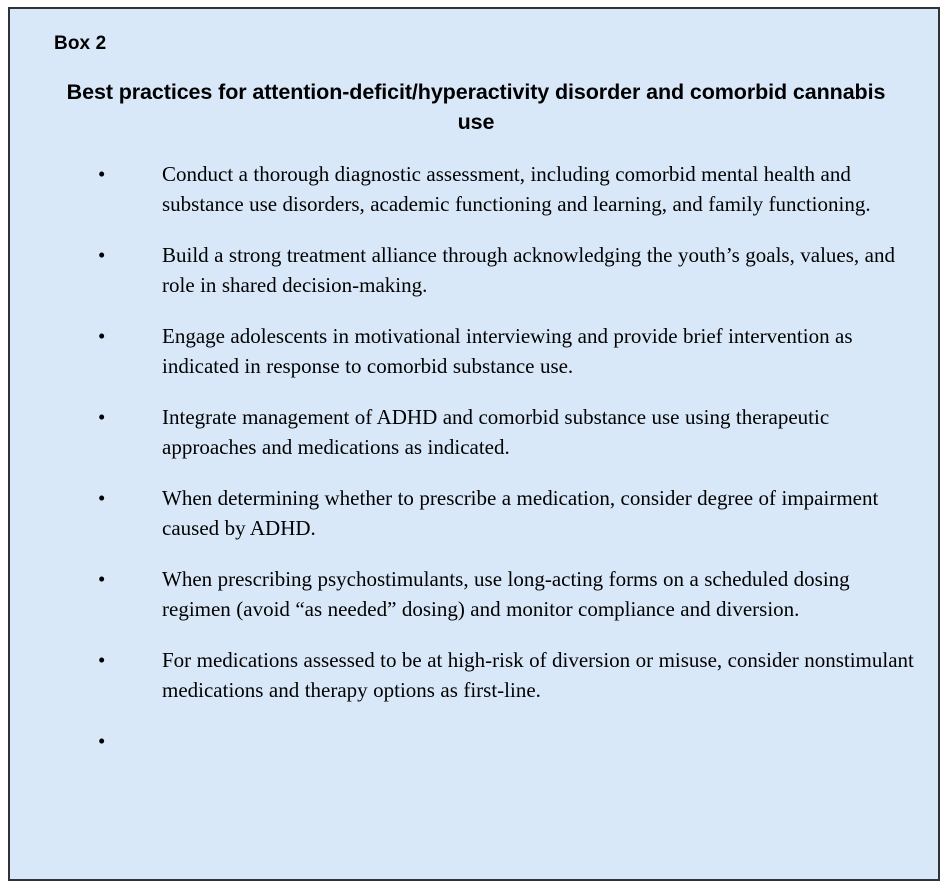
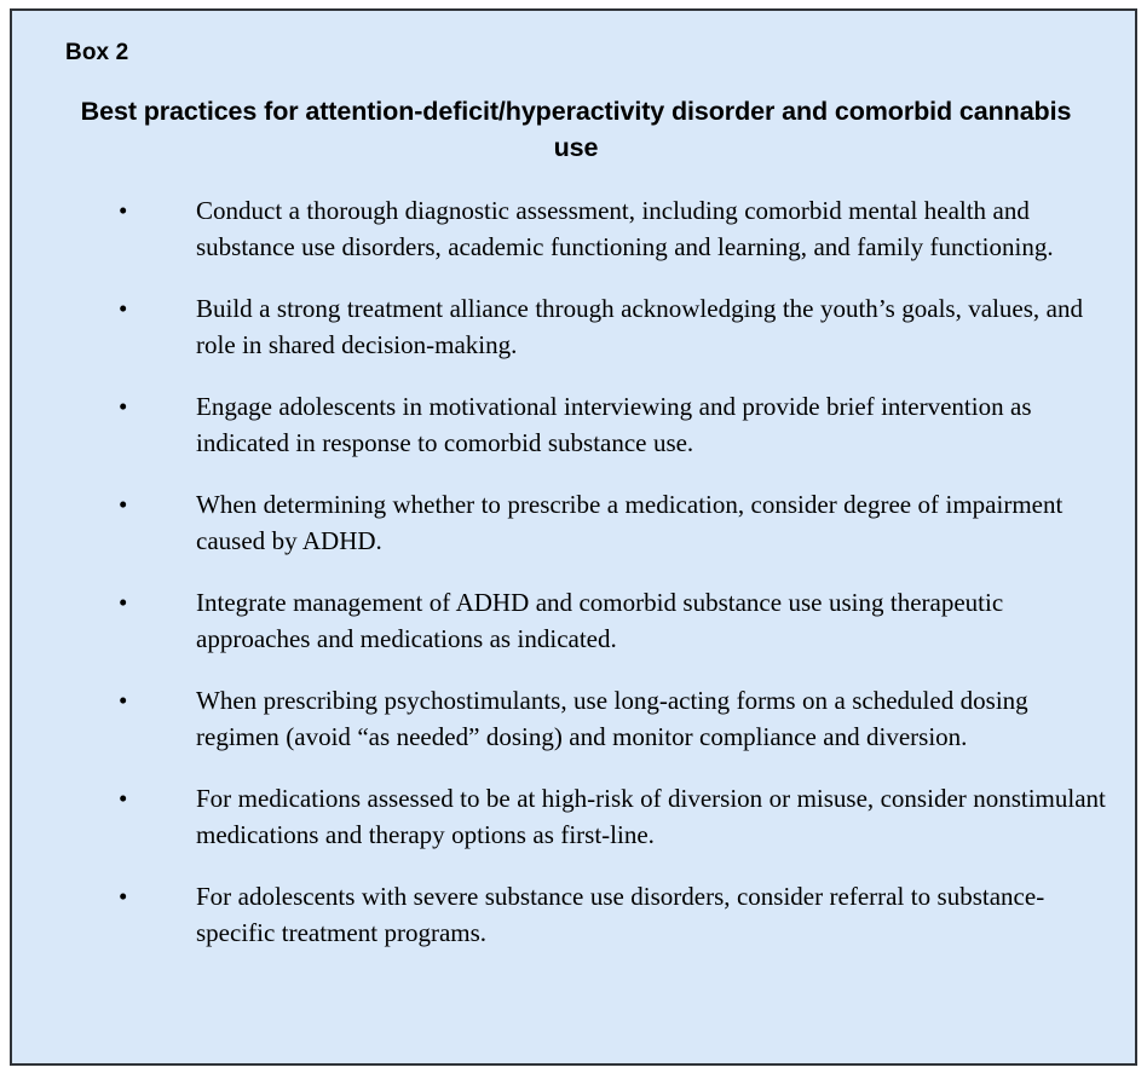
  Box 2
  Best practices for attention-deficit/hyperactivity disorder and comorbid cannabis use
  •
  Conduct a thorough diagnostic assessment, including comorbid mental health and substance use disorders, academic functioning and learning, and family functioning.
  •
  Build a strong treatment alliance through acknowledging the youth’s goals, values, and role in shared decision-making.
  •
  Engage adolescents in motivational interviewing and provide brief intervention as indicated in response to comorbid substance use.
  •
- Integrate management of ADHD and comorbid substance use using therapeutic approaches and medications as indicated.
+ When determining whether to prescribe a medication, consider degree of impairment caused by ADHD.
  •
- When determining whether to prescribe a medication, consider degree of impairment caused by ADHD.
+ Integrate management of ADHD and comorbid substance use using therapeutic approaches and medications as indicated.
  •
  When prescribing psychostimulants, use long-acting forms on a scheduled dosing regimen (avoid “as needed” dosing) and monitor compliance and diversion.
  •
  For medications assessed to be at high-risk of diversion or misuse, consider nonstimulant medications and therapy options as first-line.
  •
+ For adolescents with severe substance use disorders, consider referral to substance-specific treatment programs.
